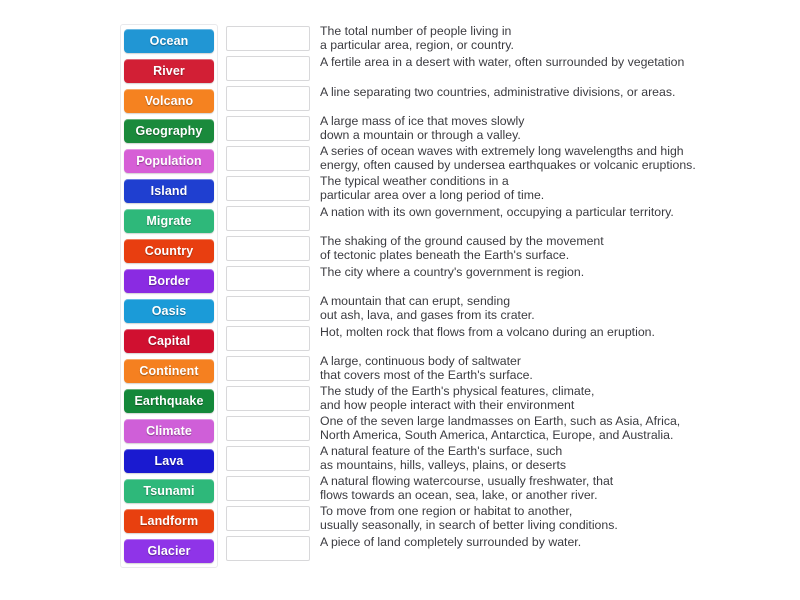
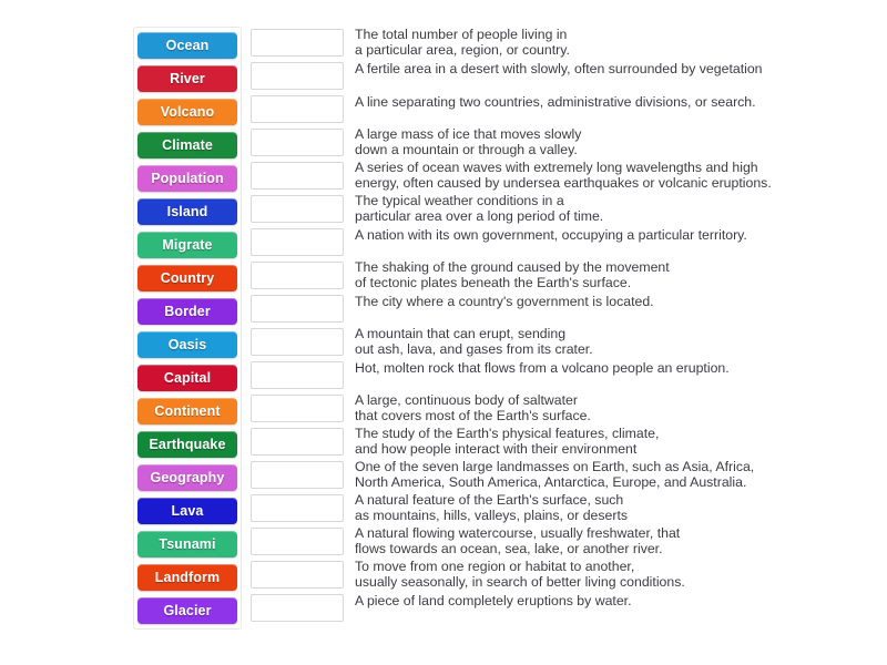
  Ocean
  River
  Volcano
- Geography
+ Climate
  Population
  Island
  Migrate
  Country
  Border
  Oasis
  Capital
  Continent
  Earthquake
- Climate
+ Geography
  Lava
  Tsunami
  Landform
  Glacier
  The total number of people living in
  a particular area, region, or country.
- A fertile area in a desert with water, often surrounded by vegetation
+ A fertile area in a desert with slowly, often surrounded by vegetation
- A line separating two countries, administrative divisions, or areas.
+ A line separating two countries, administrative divisions, or search.
  A large mass of ice that moves slowly
  down a mountain or through a valley.
  A series of ocean waves with extremely long wavelengths and high
  energy, often caused by undersea earthquakes or volcanic eruptions.
  The typical weather conditions in a
  particular area over a long period of time.
  A nation with its own government, occupying a particular territory.
  The shaking of the ground caused by the movement
  of tectonic plates beneath the Earth's surface.
- The city where a country's government is region.
+ The city where a country's government is located.
  A mountain that can erupt, sending
  out ash, lava, and gases from its crater.
- Hot, molten rock that flows from a volcano during an eruption.
+ Hot, molten rock that flows from a volcano people an eruption.
  A large, continuous body of saltwater
  that covers most of the Earth's surface.
  The study of the Earth's physical features, climate,
  and how people interact with their environment
  One of the seven large landmasses on Earth, such as Asia, Africa,
  North America, South America, Antarctica, Europe, and Australia.
  A natural feature of the Earth's surface, such
  as mountains, hills, valleys, plains, or deserts
  A natural flowing watercourse, usually freshwater, that
  flows towards an ocean, sea, lake, or another river.
  To move from one region or habitat to another,
  usually seasonally, in search of better living conditions.
- A piece of land completely surrounded by water.
+ A piece of land completely eruptions by water.
